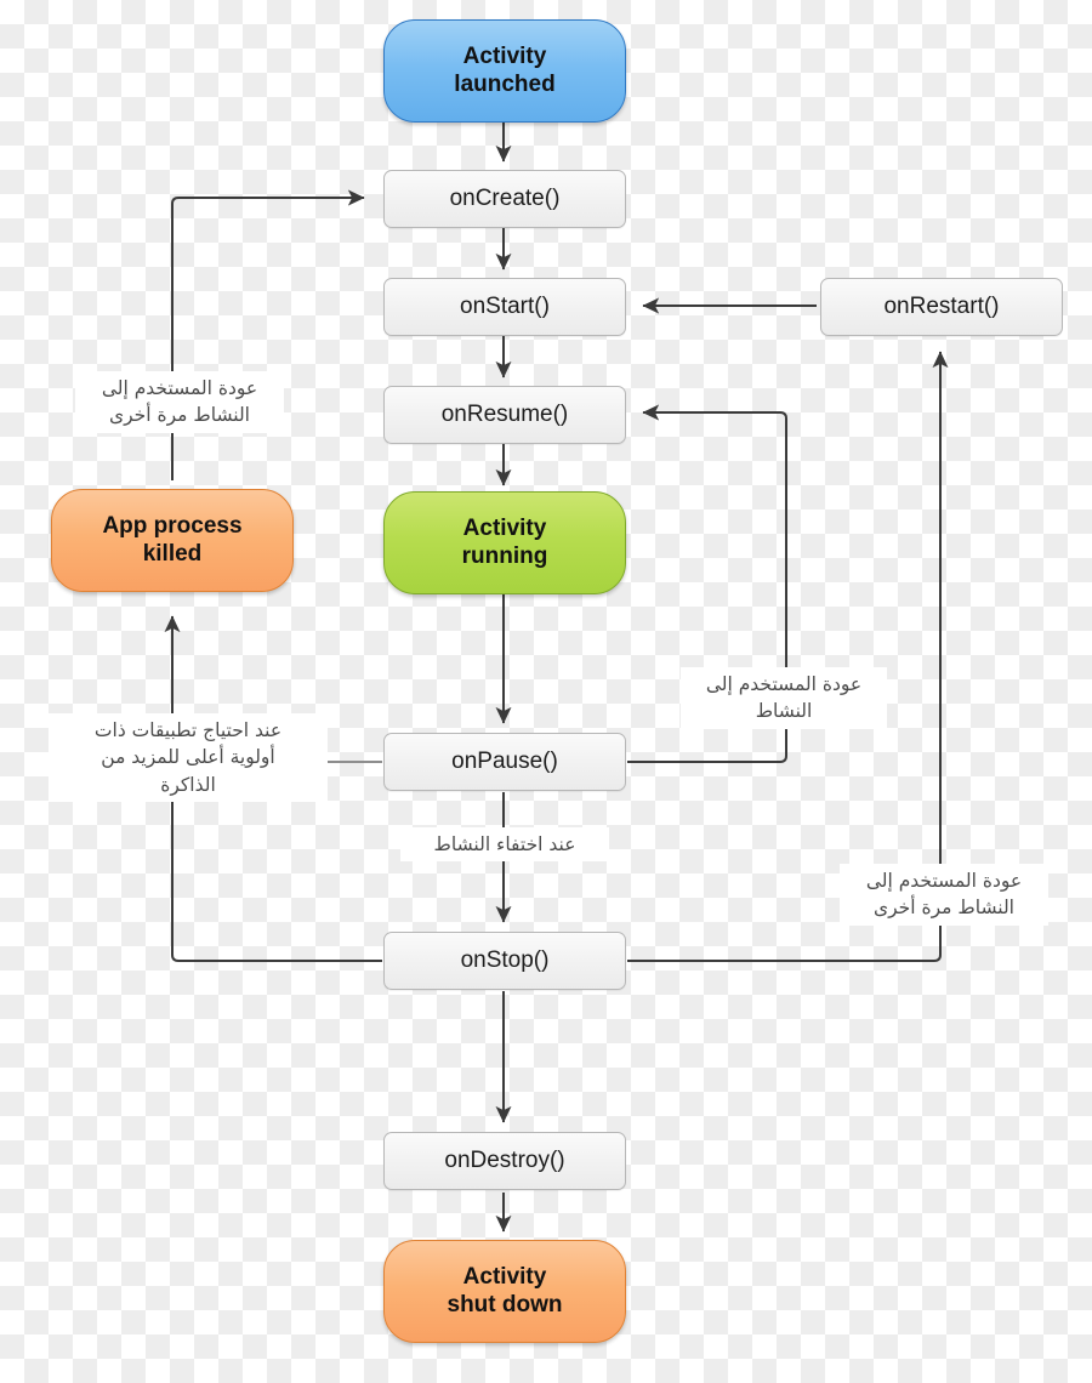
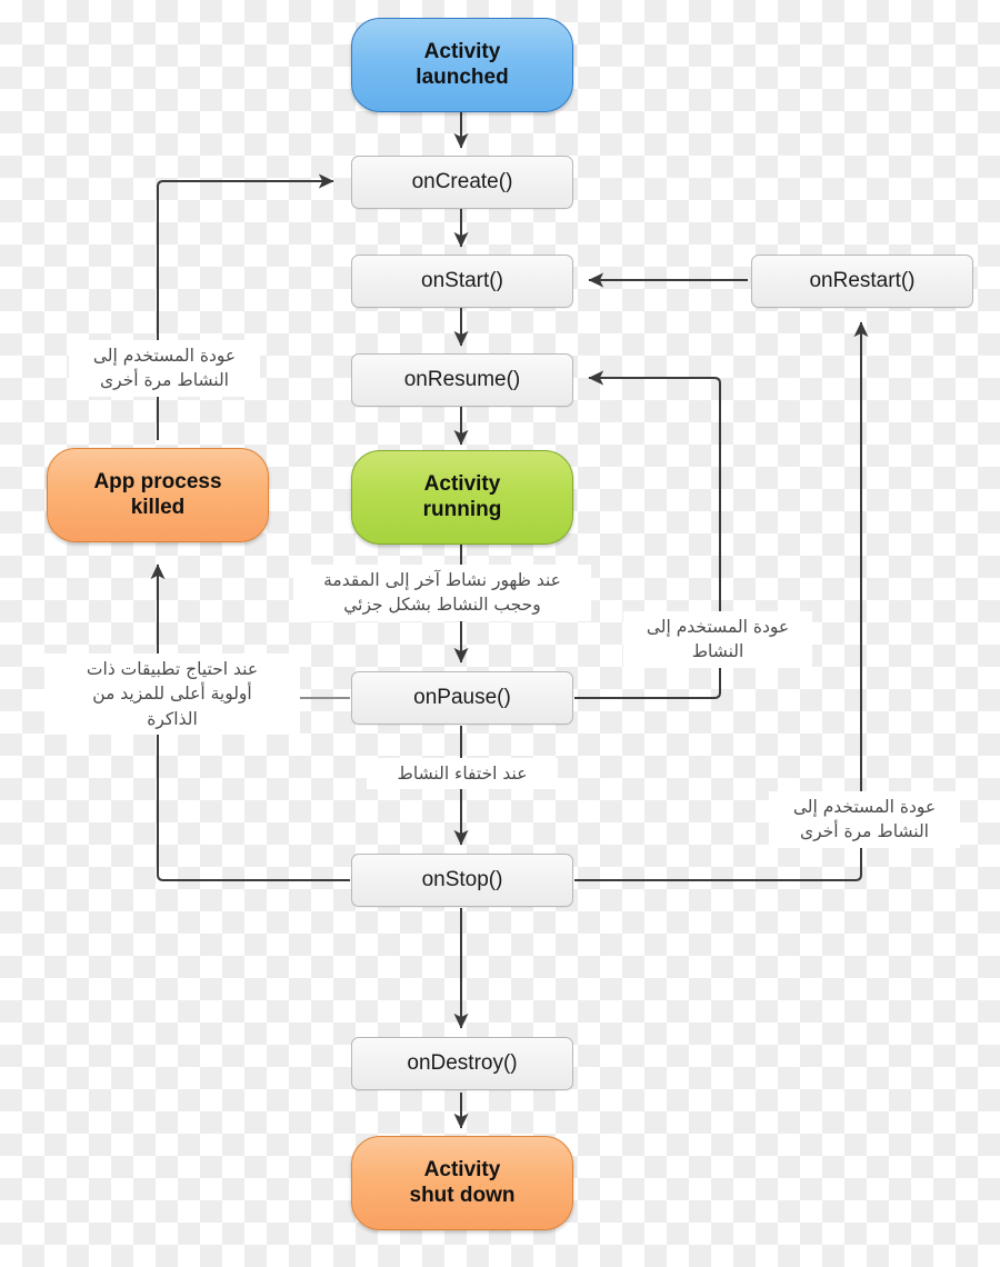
  Activity
  launched
  onCreate()
  onStart()
  onResume()
  Activity
  running
  onPause()
  onStop()
  onRestart()
  onDestroy()
  App process
  killed
  Activity
  shut down
  عودة المستخدم إلى
  النشاط مرة أخرى
  عند احتياج تطبيقات ذات
  أولوية أعلى للمزيد من
  الذاكرة
+ عند ظهور نشاط آخر إلى المقدمة
+ وحجب النشاط بشكل جزئي
  عودة المستخدم إلى
  النشاط
  عند اختفاء النشاط
  عودة المستخدم إلى
  النشاط مرة أخرى
